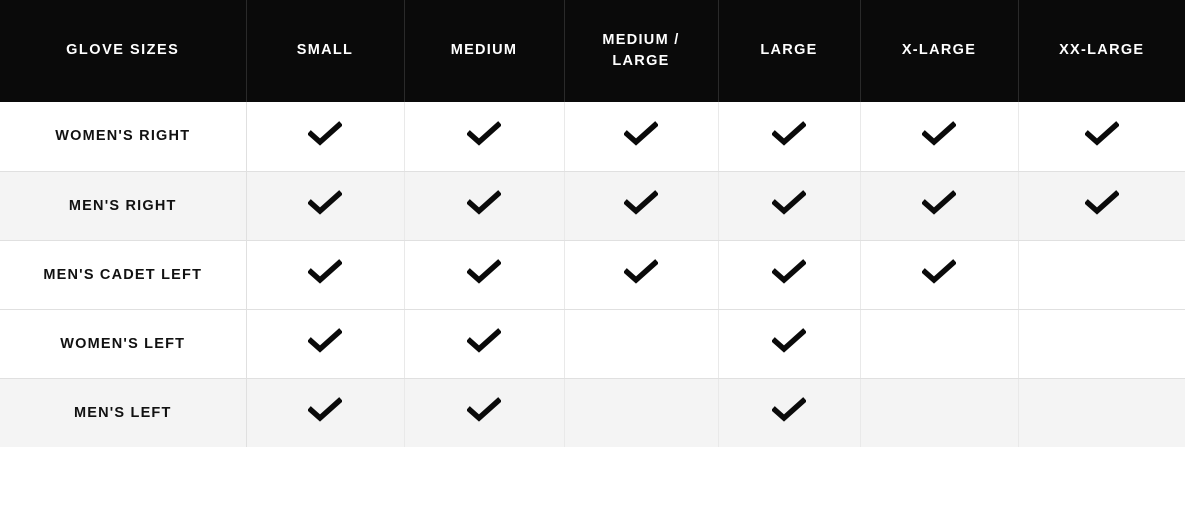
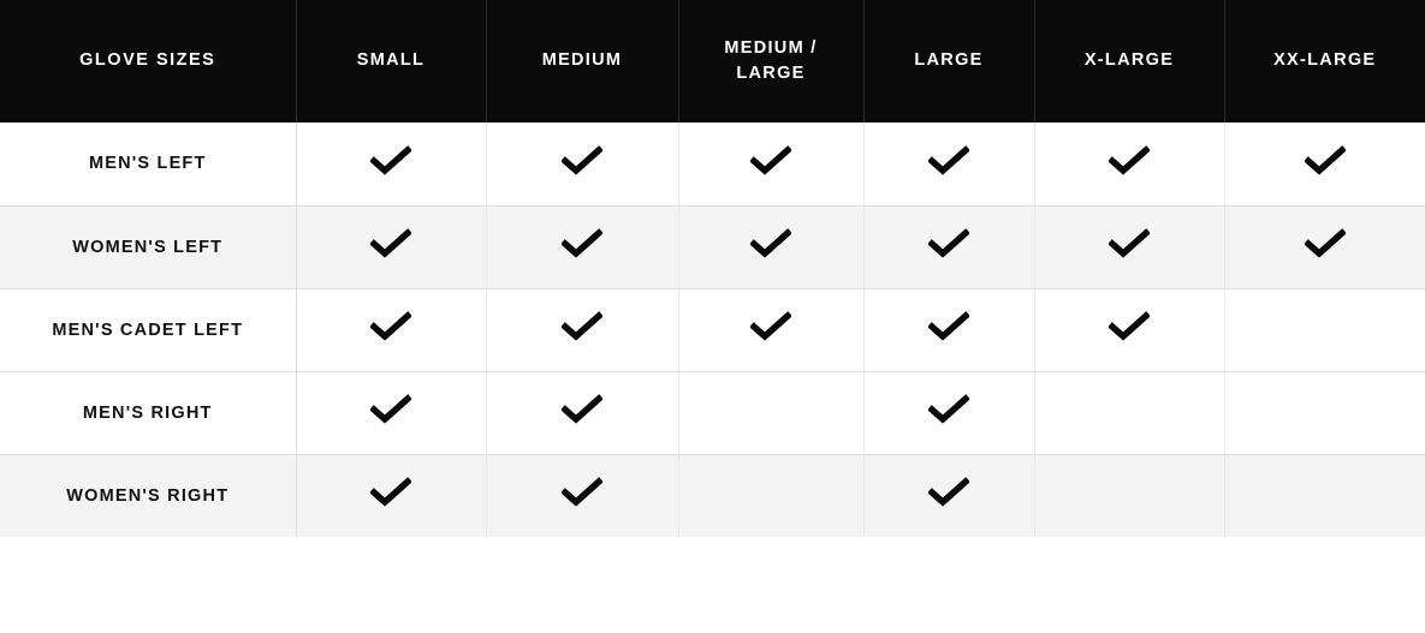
  GLOVE SIZES	SMALL	MEDIUM	MEDIUM / LARGE	LARGE	X-LARGE	XX-LARGE
- WOMEN'S RIGHT
+ MEN'S LEFT
- MEN'S RIGHT
+ WOMEN'S LEFT
  MEN'S CADET LEFT
- WOMEN'S LEFT
+ MEN'S RIGHT
- MEN'S LEFT
+ WOMEN'S RIGHT
